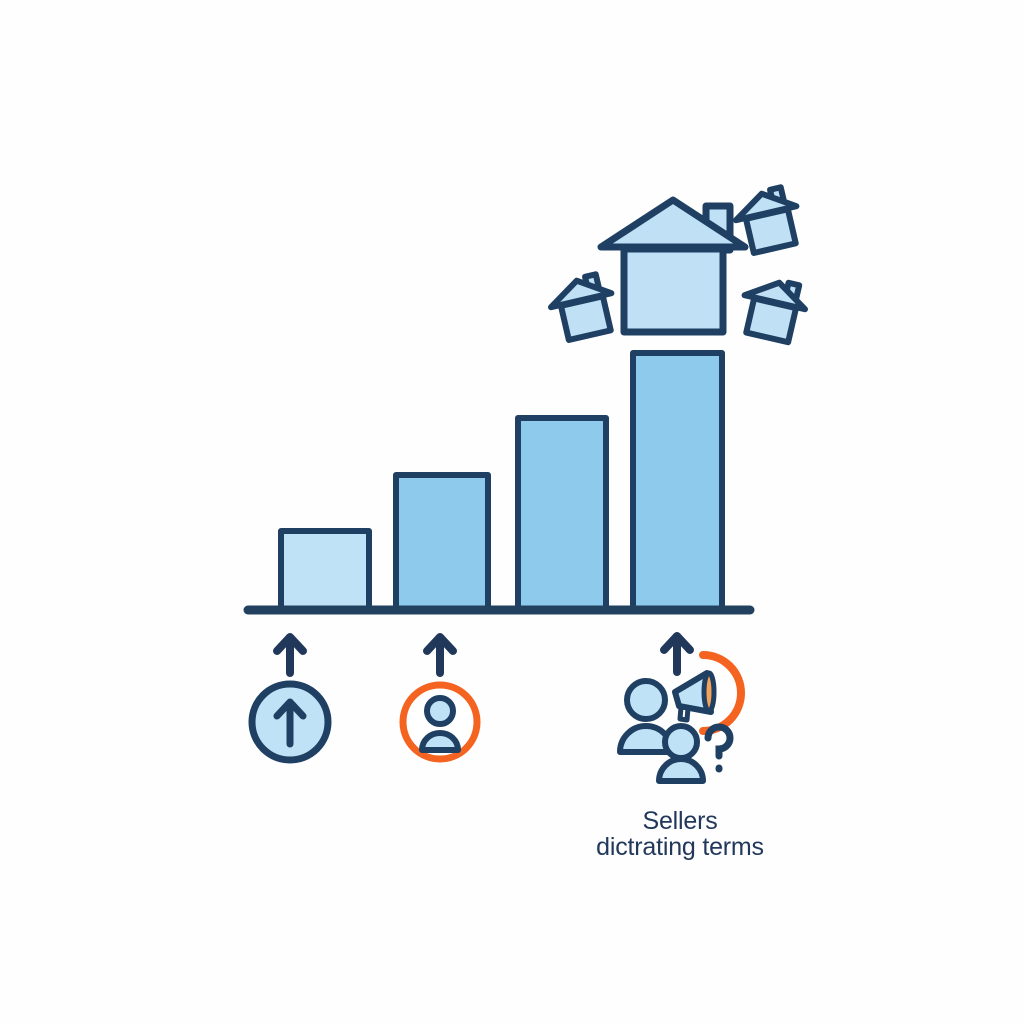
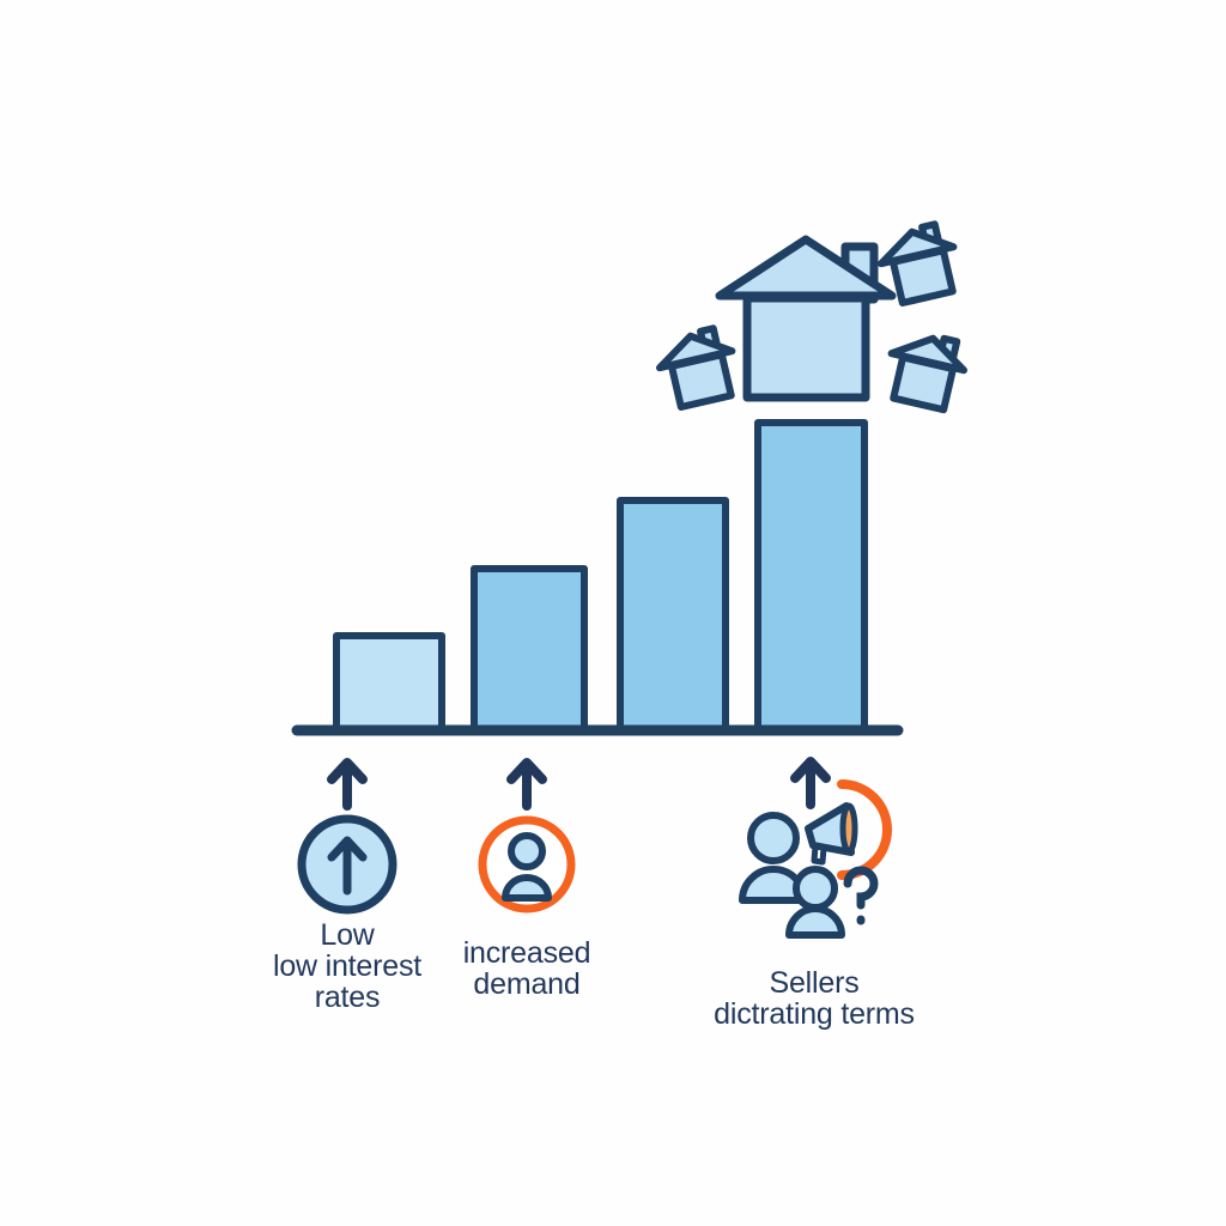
+ Low
+ low interest
+ rates
+ increased
+ demand
  Sellers
  dictrating terms
